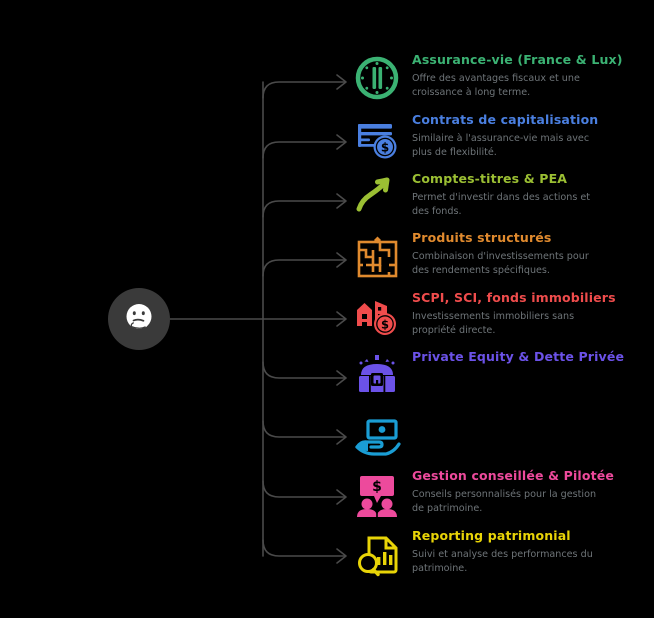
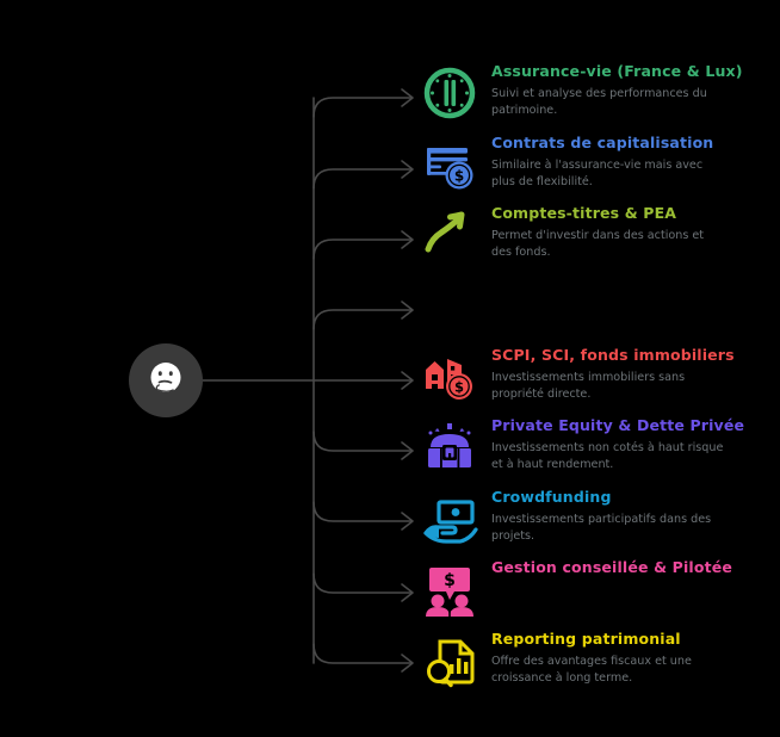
  Assurance-vie (France & Lux)
- Offre des avantages fiscaux et une croissance à long terme.
+ Suivi et analyse des performances du patrimoine.
  $
  Contrats de capitalisation
  Similaire à l'assurance-vie mais avec plus de flexibilité.
  Comptes-titres & PEA
  Permet d'investir dans des actions et des fonds.
- Produits structurés
- Combinaison d'investissements pour des rendements spécifiques.
  $
  SCPI, SCI, fonds immobiliers
  Investissements immobiliers sans propriété directe.
  Private Equity & Dette Privée
+ Investissements non cotés à haut risque et à haut rendement.
+ Crowdfunding
+ Investissements participatifs dans des projets.
  $
  Gestion conseillée & Pilotée
- Conseils personnalisés pour la gestion de patrimoine.
  Reporting patrimonial
- Suivi et analyse des performances du patrimoine.
+ Offre des avantages fiscaux et une croissance à long terme.
